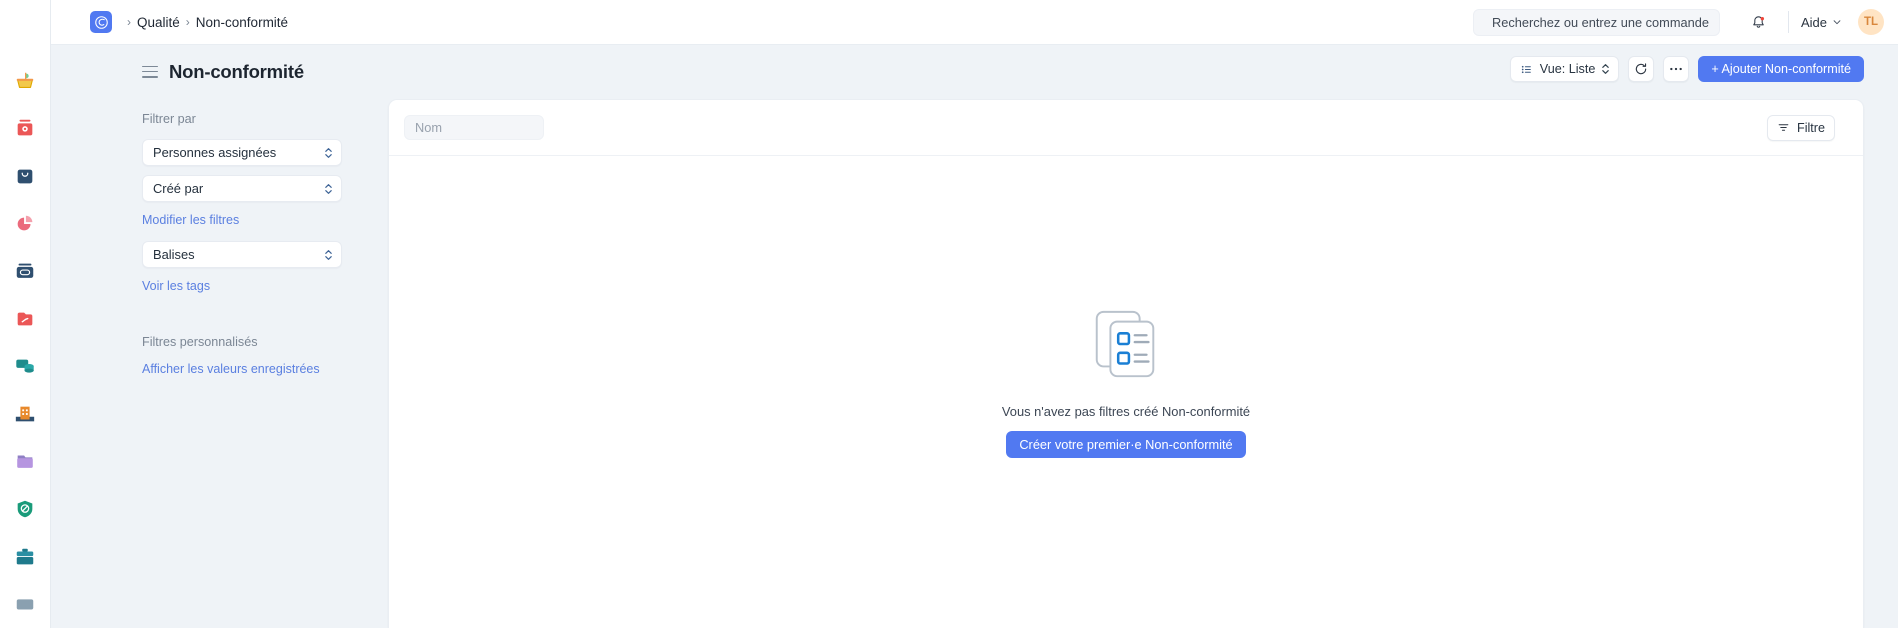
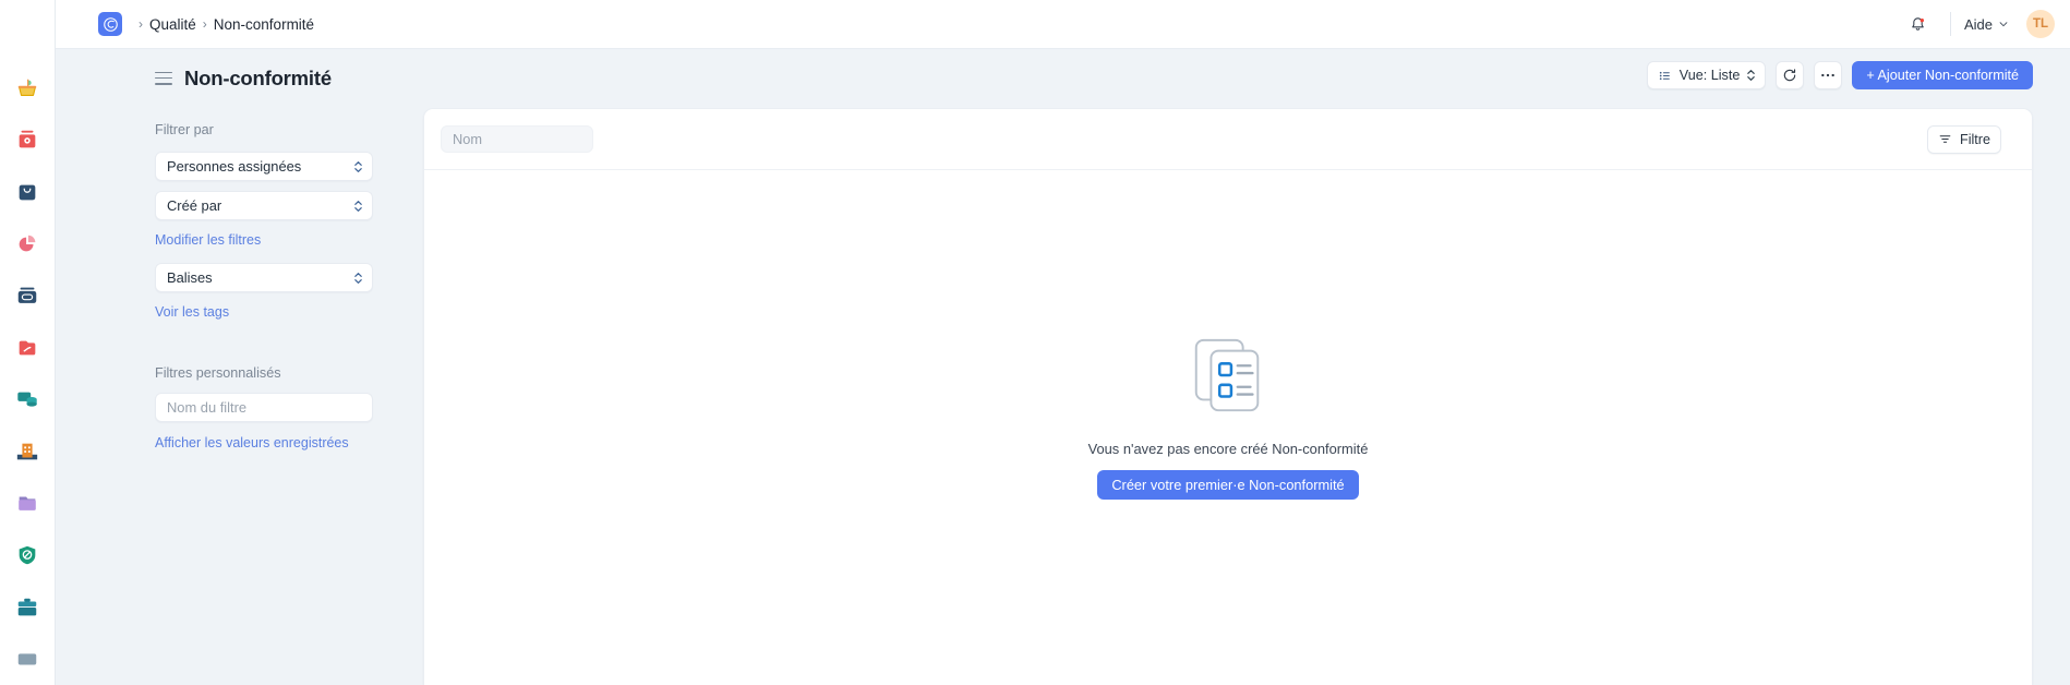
  ›
  Qualité
  ›
  Non-conformité
- Recherchez ou entrez une commande
  Aide
  TL
  Non-conformité
  Filtrer par
  Personnes assignées
  Créé par
  Modifier les filtres
  Balises
  Voir les tags
  Filtres personnalisés
+ Nom du filtre
  Afficher les valeurs enregistrées
  Vue: Liste
  + Ajouter Non-conformité
  Nom
  Filtre
- Vous n'avez pas filtres créé Non-conformité
+ Vous n'avez pas encore créé Non-conformité
  Créer votre premier·e Non-conformité
